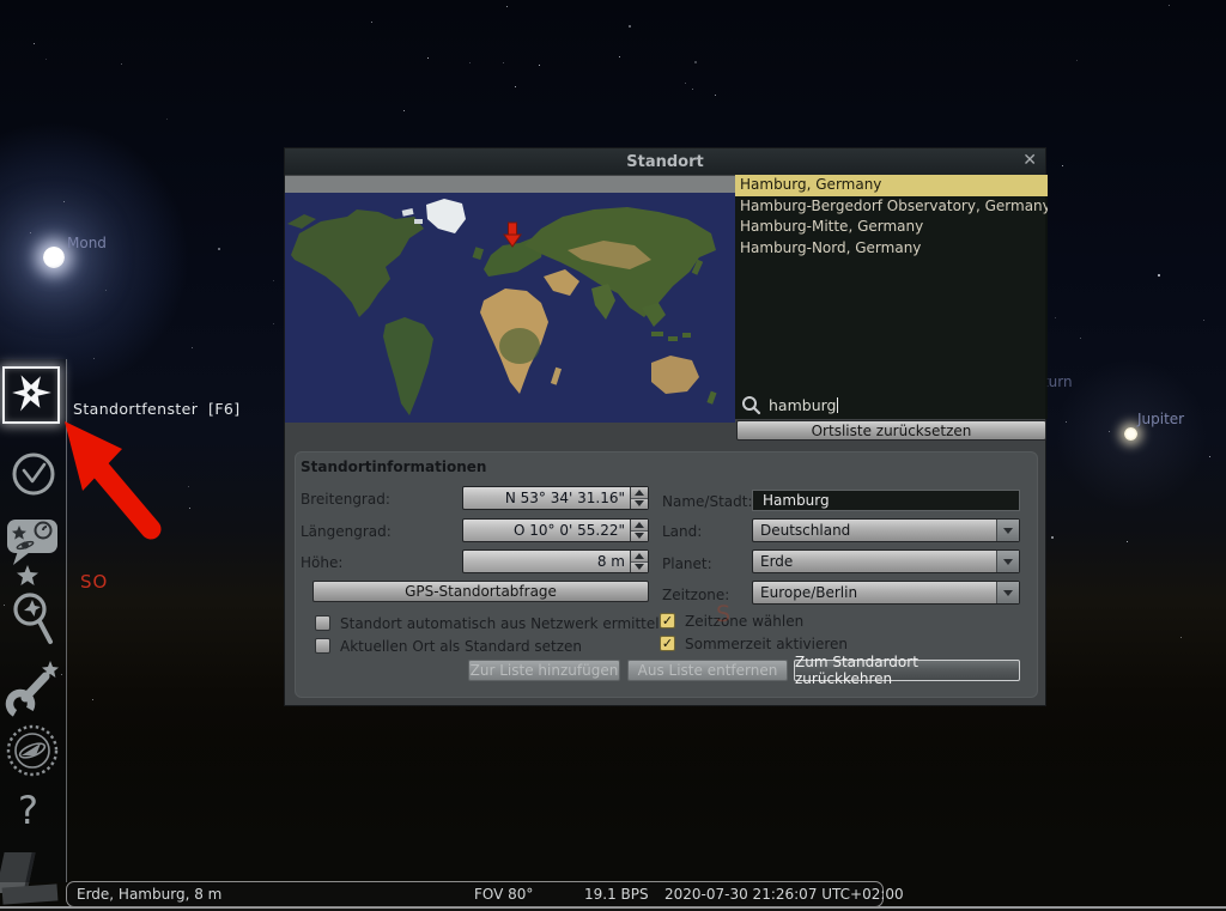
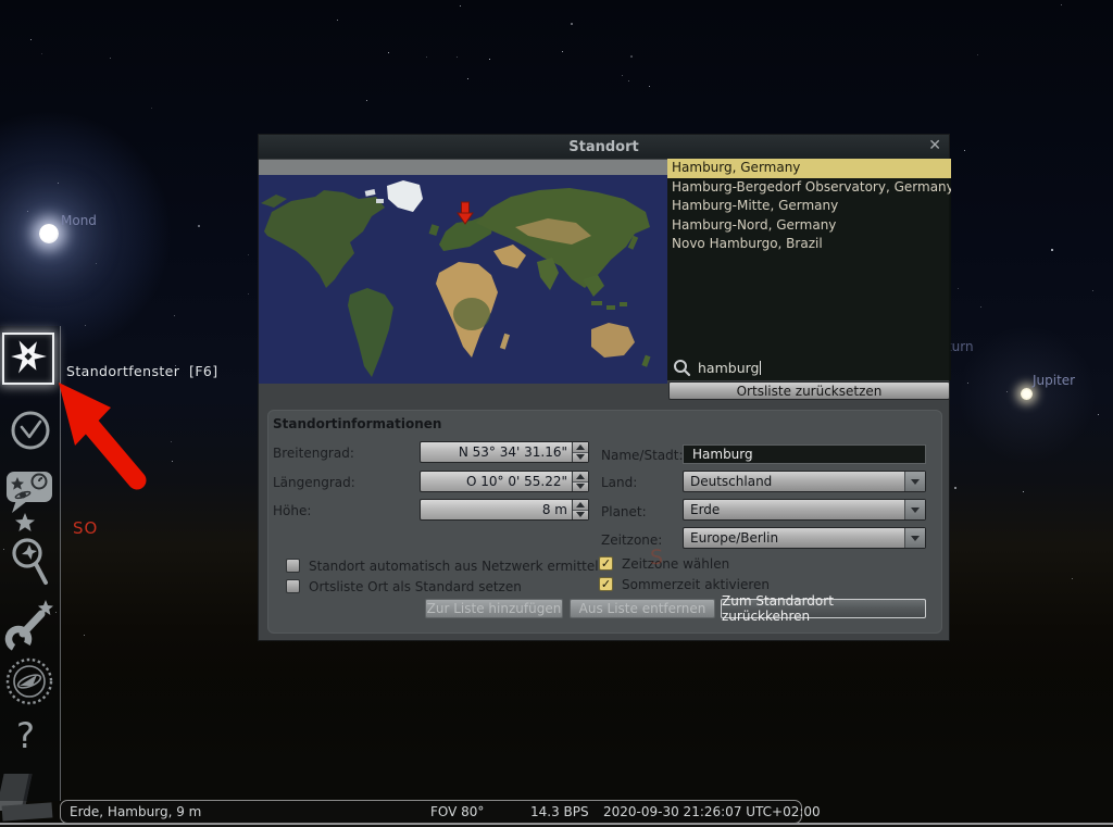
  Mond
  Jupiter
  SO
  S
  ?
  Standortfenster [F6]
  Standort
  ✕
  Hamburg, Germany
  Hamburg-Bergedorf Observatory, Germany
  Hamburg-Mitte, Germany
  Hamburg-Nord, Germany
+ Novo Hamburgo, Brazil
  hamburg
  Ortsliste zurücksetzen
  Standortinformationen
  Breitengrad:
  N 53° 34' 31.16"
  Längengrad:
  O 10° 0' 55.22"
  Höhe:
  8 m
- GPS-Standortabfrage
  Standort automatisch aus Netzwerk ermittel
- Aktuellen Ort als Standard setzen
+ Ortsliste Ort als Standard setzen
  Name/Stadt:
  Hamburg
  Land:
  Deutschland
  Planet:
  Erde
  Zeitzone:
  Europe/Berlin
  ✓
  Zeitzone wählen
  ✓
  Sommerzeit aktivieren
  Zur Liste hinzufügen
  Aus Liste entfernen
  Zum Standardort zurückkehren
- Erde, Hamburg, 8 m
+ Erde, Hamburg, 9 m
  FOV 80°
- 19.1 BPS
+ 14.3 BPS
- 2020-07-30 21:26:07 UTC+02:00
+ 2020-09-30 21:26:07 UTC+02:00
